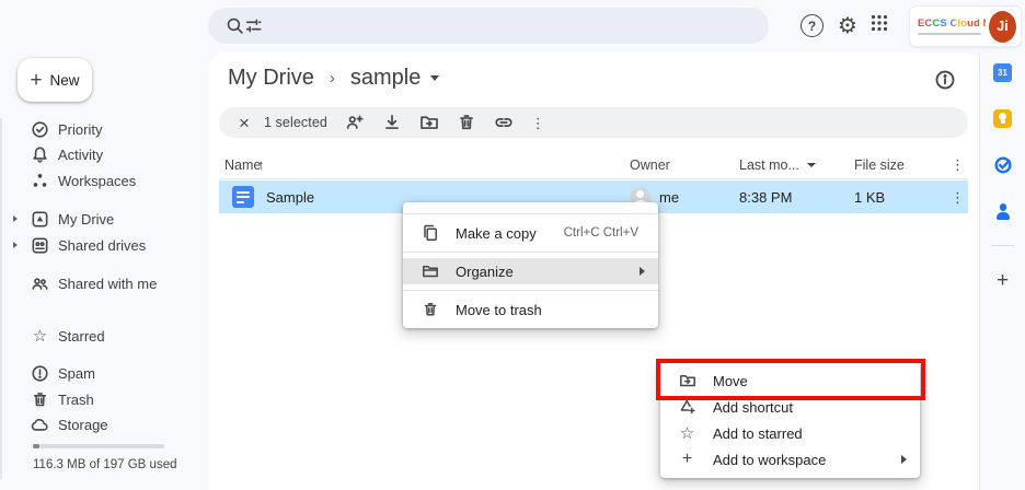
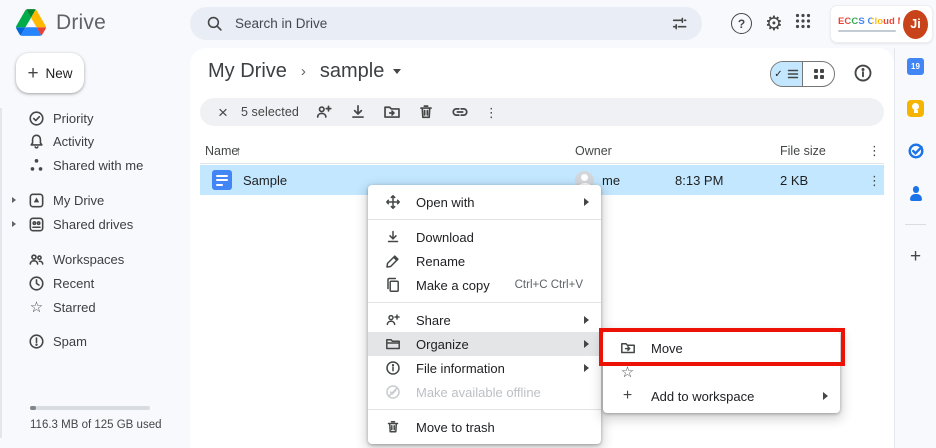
+ Drive
+ Search in Drive
  ?
  ⚙
  ECCS Cloud M
  Ji
  +
  New
  Priority
  Activity
- Workspaces
+ Shared with me
  My Drive
  Shared drives
- Shared with me
+ Workspaces
+ Recent
  ☆
  Starred
  Spam
- Trash
- Storage
- 116.3 MB of 197 GB used
+ 116.3 MB of 125 GB used
  My Drive
  ›
  sample
+ ✓
  ×
- 1 selected
+ 5 selected
  ⋮
  Name
  ↑
  Owner
- Last mo...
  File size
  ⋮
  Sample
  me
- 8:38 PM
+ 8:13 PM
- 1 KB
+ 2 KB
  ⋮
+ Open with
+ Download
+ Rename
  Make a copy
  Ctrl+C Ctrl+V
+ Share
  Organize
+ File information
+ Make available offline
  Move to trash
  Move
- Add shortcut
  ☆
- Add to starred
  +
  Add to workspace
- 31
+ 19
  +
